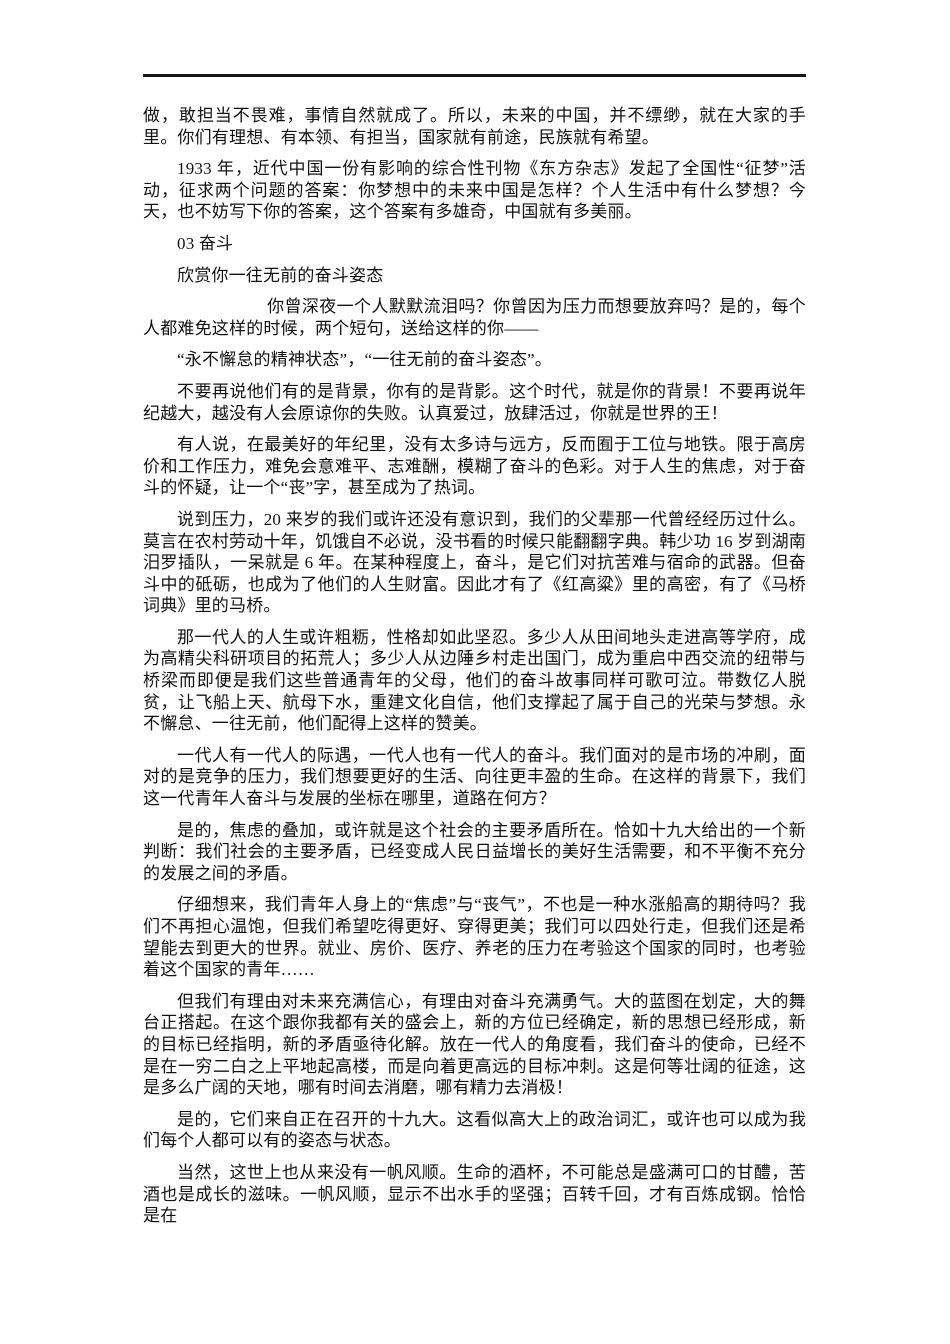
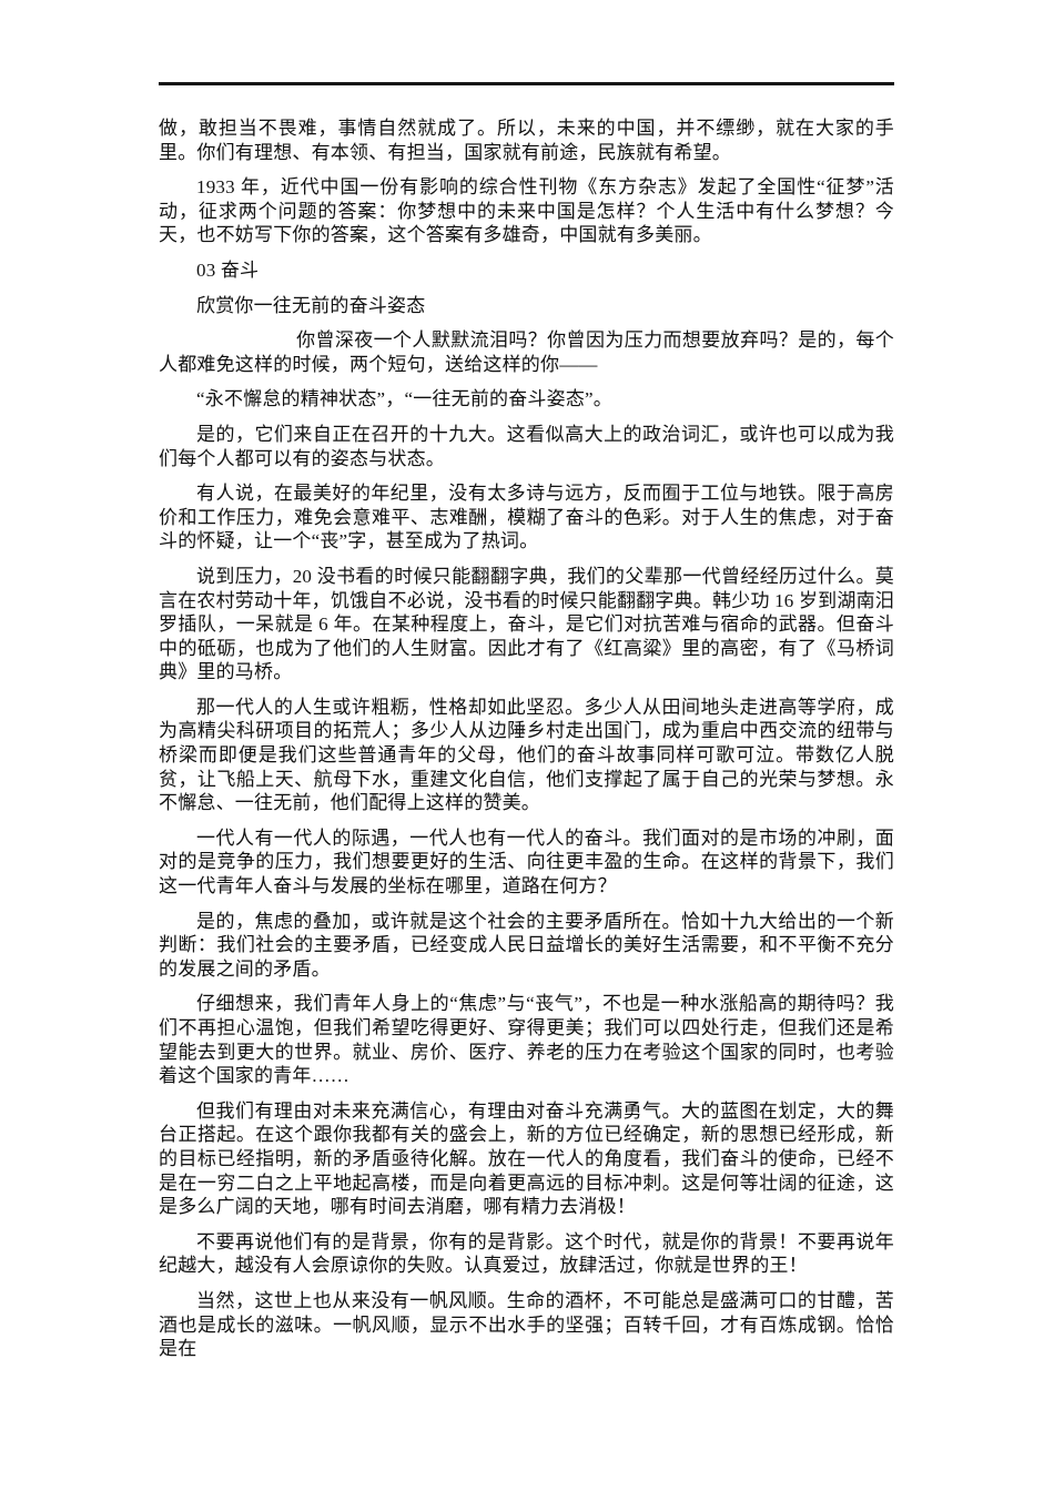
  做，敢担当不畏难，事情自然就成了。所以，未来的中国，并不缥缈，就在大家的手里。你们有理想、有本领、有担当，国家就有前途，民族就有希望。
  1933 年，近代中国一份有影响的综合性刊物《东方杂志》发起了全国性“征梦”活动，征求两个问题的答案：你梦想中的未来中国是怎样？个人生活中有什么梦想？今天，也不妨写下你的答案，这个答案有多雄奇，中国就有多美丽。
  03 奋斗
  欣赏你一往无前的奋斗姿态
  你曾深夜一个人默默流泪吗？你曾因为压力而想要放弃吗？是的，每个人都难免这样的时候，两个短句，送给这样的你——
  “永不懈怠的精神状态”，“一往无前的奋斗姿态”。
- 不要再说他们有的是背景，你有的是背影。这个时代，就是你的背景！不要再说年纪越大，越没有人会原谅你的失败。认真爱过，放肆活过，你就是世界的王！
+ 是的，它们来自正在召开的十九大。这看似高大上的政治词汇，或许也可以成为我们每个人都可以有的姿态与状态。
  有人说，在最美好的年纪里，没有太多诗与远方，反而囿于工位与地铁。限于高房价和工作压力，难免会意难平、志难酬，模糊了奋斗的色彩。对于人生的焦虑，对于奋斗的怀疑，让一个“丧”字，甚至成为了热词。
- 说到压力，20 来岁的我们或许还没有意识到，我们的父辈那一代曾经经历过什么。莫言在农村劳动十年，饥饿自不必说，没书看的时候只能翻翻字典。韩少功 16 岁到湖南汨罗插队，一呆就是 6 年。在某种程度上，奋斗，是它们对抗苦难与宿命的武器。但奋斗中的砥砺，也成为了他们的人生财富。因此才有了《红高粱》里的高密，有了《马桥词典》里的马桥。
+ 说到压力，20 没书看的时候只能翻翻字典，我们的父辈那一代曾经经历过什么。莫言在农村劳动十年，饥饿自不必说，没书看的时候只能翻翻字典。韩少功 16 岁到湖南汨罗插队，一呆就是 6 年。在某种程度上，奋斗，是它们对抗苦难与宿命的武器。但奋斗中的砥砺，也成为了他们的人生财富。因此才有了《红高粱》里的高密，有了《马桥词典》里的马桥。
  那一代人的人生或许粗粝，性格却如此坚忍。多少人从田间地头走进高等学府，成为高精尖科研项目的拓荒人；多少人从边陲乡村走出国门，成为重启中西交流的纽带与桥梁而即便是我们这些普通青年的父母，他们的奋斗故事同样可歌可泣。带数亿人脱贫，让飞船上天、航母下水，重建文化自信，他们支撑起了属于自己的光荣与梦想。永不懈怠、一往无前，他们配得上这样的赞美。
  一代人有一代人的际遇，一代人也有一代人的奋斗。我们面对的是市场的冲刷，面对的是竞争的压力，我们想要更好的生活、向往更丰盈的生命。在这样的背景下，我们这一代青年人奋斗与发展的坐标在哪里，道路在何方？
  是的，焦虑的叠加，或许就是这个社会的主要矛盾所在。恰如十九大给出的一个新判断：我们社会的主要矛盾，已经变成人民日益增长的美好生活需要，和不平衡不充分的发展之间的矛盾。
  仔细想来，我们青年人身上的“焦虑”与“丧气”，不也是一种水涨船高的期待吗？我们不再担心温饱，但我们希望吃得更好、穿得更美；我们可以四处行走，但我们还是希望能去到更大的世界。就业、房价、医疗、养老的压力在考验这个国家的同时，也考验着这个国家的青年……
  但我们有理由对未来充满信心，有理由对奋斗充满勇气。大的蓝图在划定，大的舞台正搭起。在这个跟你我都有关的盛会上，新的方位已经确定，新的思想已经形成，新的目标已经指明，新的矛盾亟待化解。放在一代人的角度看，我们奋斗的使命，已经不是在一穷二白之上平地起高楼，而是向着更高远的目标冲刺。这是何等壮阔的征途，这是多么广阔的天地，哪有时间去消磨，哪有精力去消极！
- 是的，它们来自正在召开的十九大。这看似高大上的政治词汇，或许也可以成为我们每个人都可以有的姿态与状态。
+ 不要再说他们有的是背景，你有的是背影。这个时代，就是你的背景！不要再说年纪越大，越没有人会原谅你的失败。认真爱过，放肆活过，你就是世界的王！
  当然，这世上也从来没有一帆风顺。生命的酒杯，不可能总是盛满可口的甘醴，苦酒也是成长的滋味。一帆风顺，显示不出水手的坚强；百转千回，才有百炼成钢。恰恰是在
